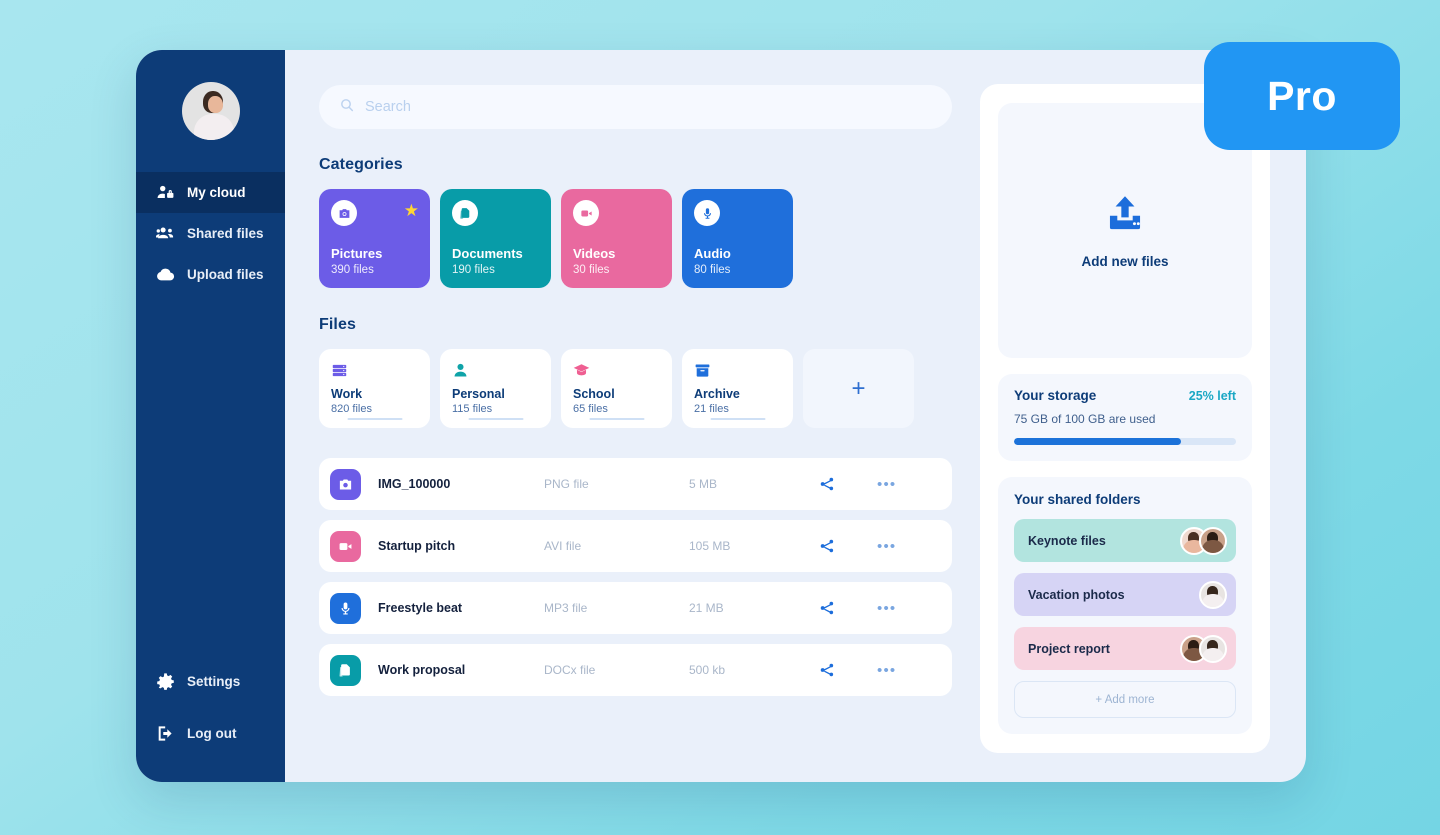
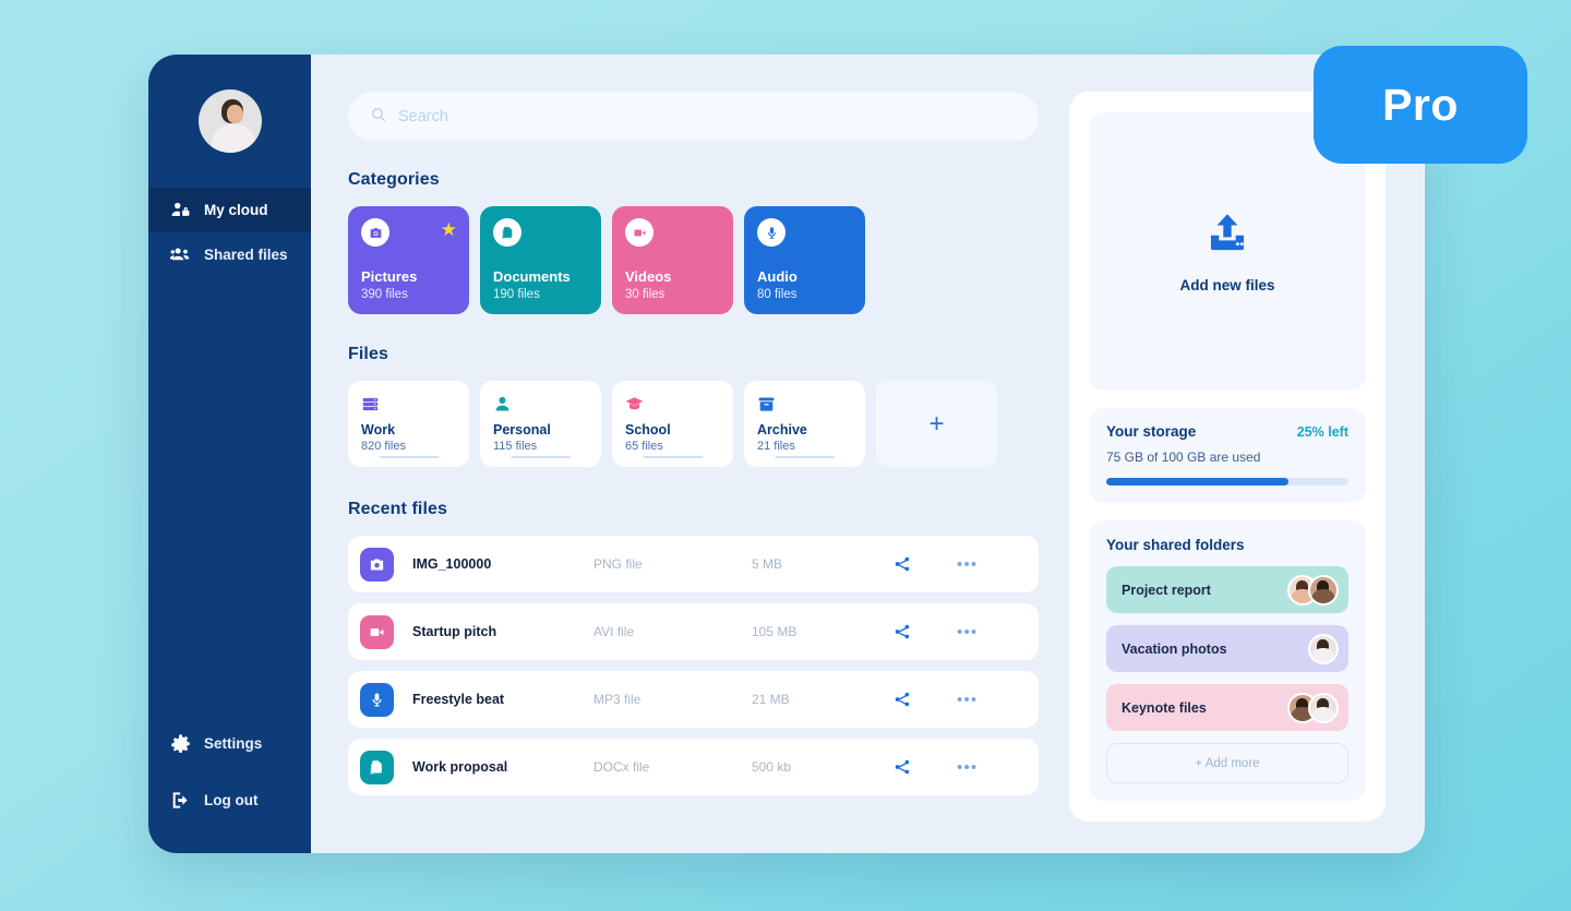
  My cloud
  Shared files
- Upload files
  Settings
  Log out
  Search
  Categories
  ★
  Pictures
  390 files
  Documents
  190 files
  Videos
  30 files
  Audio
  80 files
  Files
  Work
  820 files
  Personal
  115 files
  School
  65 files
  Archive
  21 files
  +
+ Recent files
  IMG_100000
  PNG file
  5 MB
  •••
  Startup pitch
  AVI file
  105 MB
  •••
  Freestyle beat
  MP3 file
  21 MB
  •••
  Work proposal
  DOCx file
  500 kb
  •••
  Add new files
  Your storage
  25% left
  75 GB of 100 GB are used
  Your shared folders
- Keynote files
+ Project report
  Vacation photos
- Project report
+ Keynote files
  + Add more
  Pro
